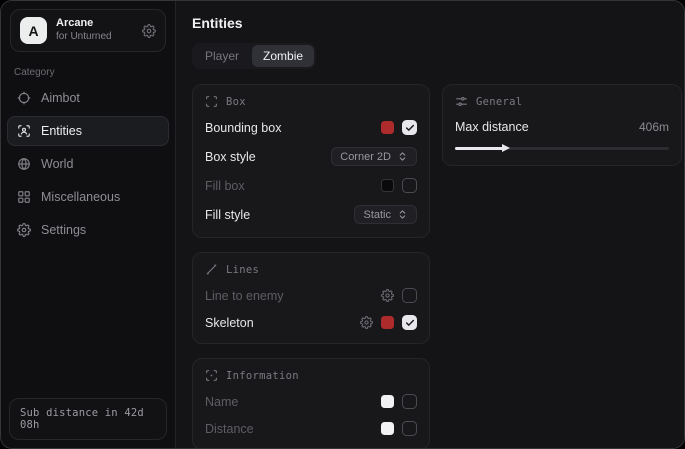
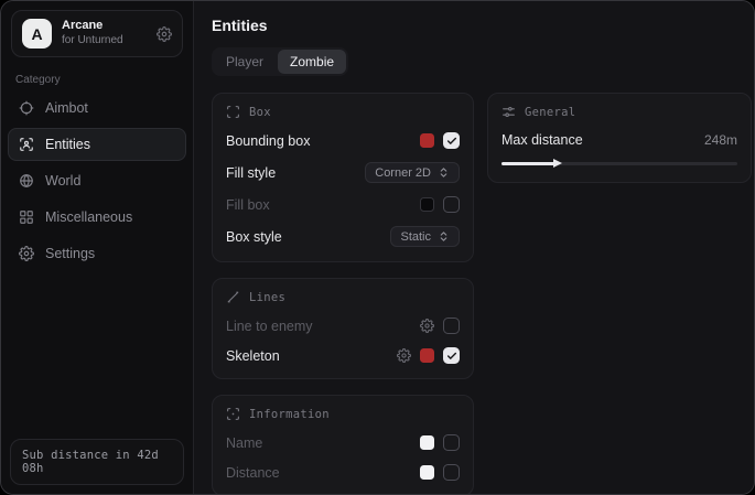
  A
  Arcane
  for Unturned
  Category
  Aimbot
  Entities
  World
  Miscellaneous
  Settings
  Sub distance in 42d 08h
  Entities
  Player
  Zombie
  Box
  Bounding box
- Box style
+ Fill style
  Corner 2D
  Fill box
- Fill style
+ Box style
  Static
  Lines
  Line to enemy
  Skeleton
  Information
  Name
  Distance
  General
  Max distance
- 406m
+ 248m
